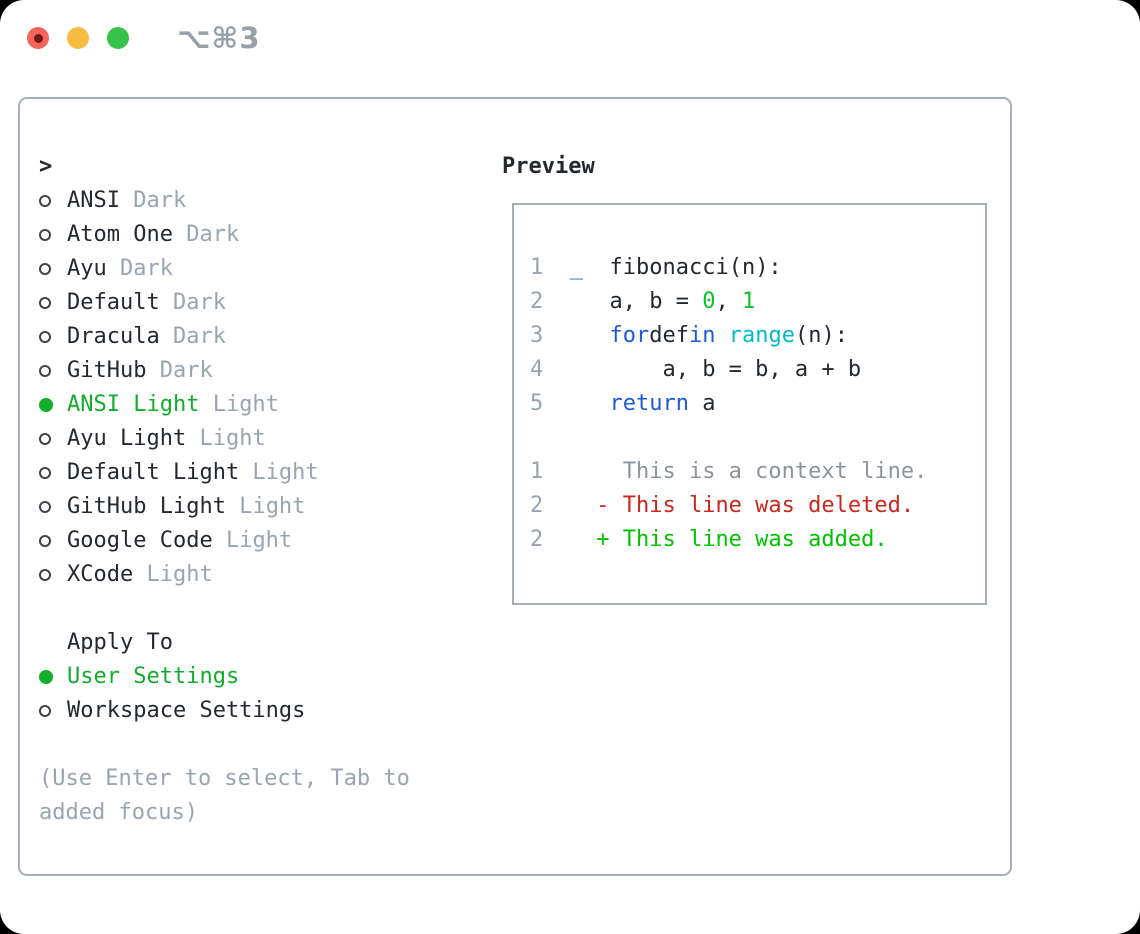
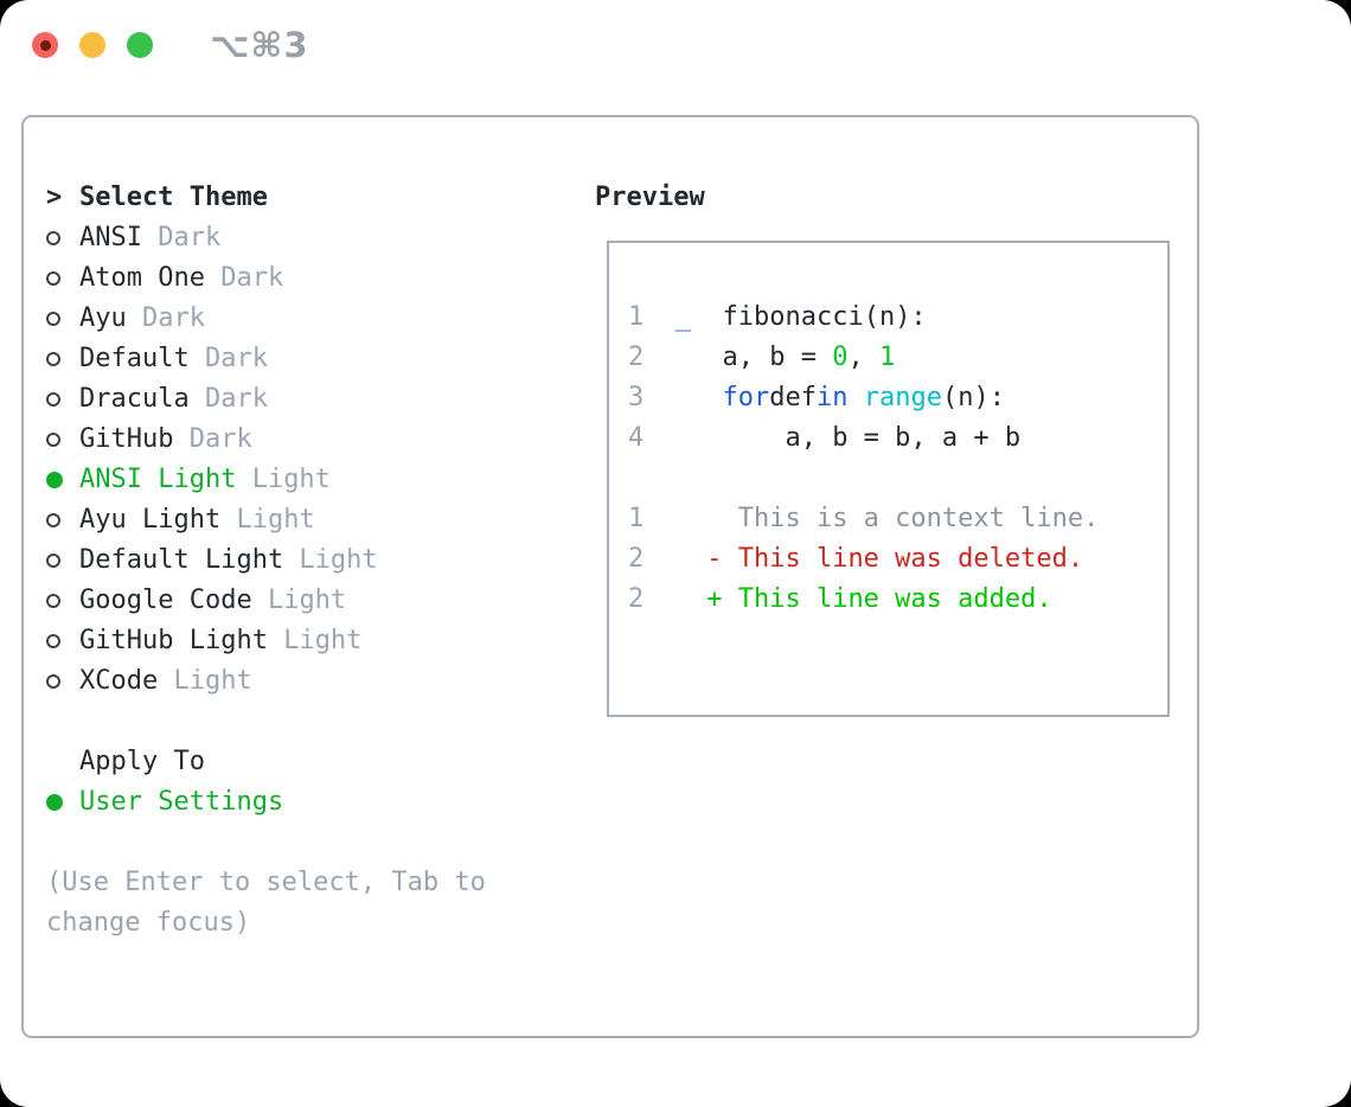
  ⌥⌘3
  >
+ Select Theme
  ANSI
  Dark
  Atom One
  Dark
  Ayu
  Dark
  Default
  Dark
  Dracula
  Dark
  GitHub
  Dark
  ANSI Light
  Light
  Ayu Light
  Light
  Default Light
  Light
- GitHub Light
+ Google Code
  Light
- Google Code
+ GitHub Light
  Light
  XCode
  Light
  Apply To
  User Settings
- Workspace Settings
- (Use Enter to select, Tab to added focus)
+ (Use Enter to select, Tab to change focus)
  Preview
  1 _ fibonacci(n):
  2 a, b = 0, 1
  3 fordefin range(n):
  4 a, b = b, a + b
- 5 return a
  1 This is a context line.
  2 - This line was deleted.
  2 + This line was added.
